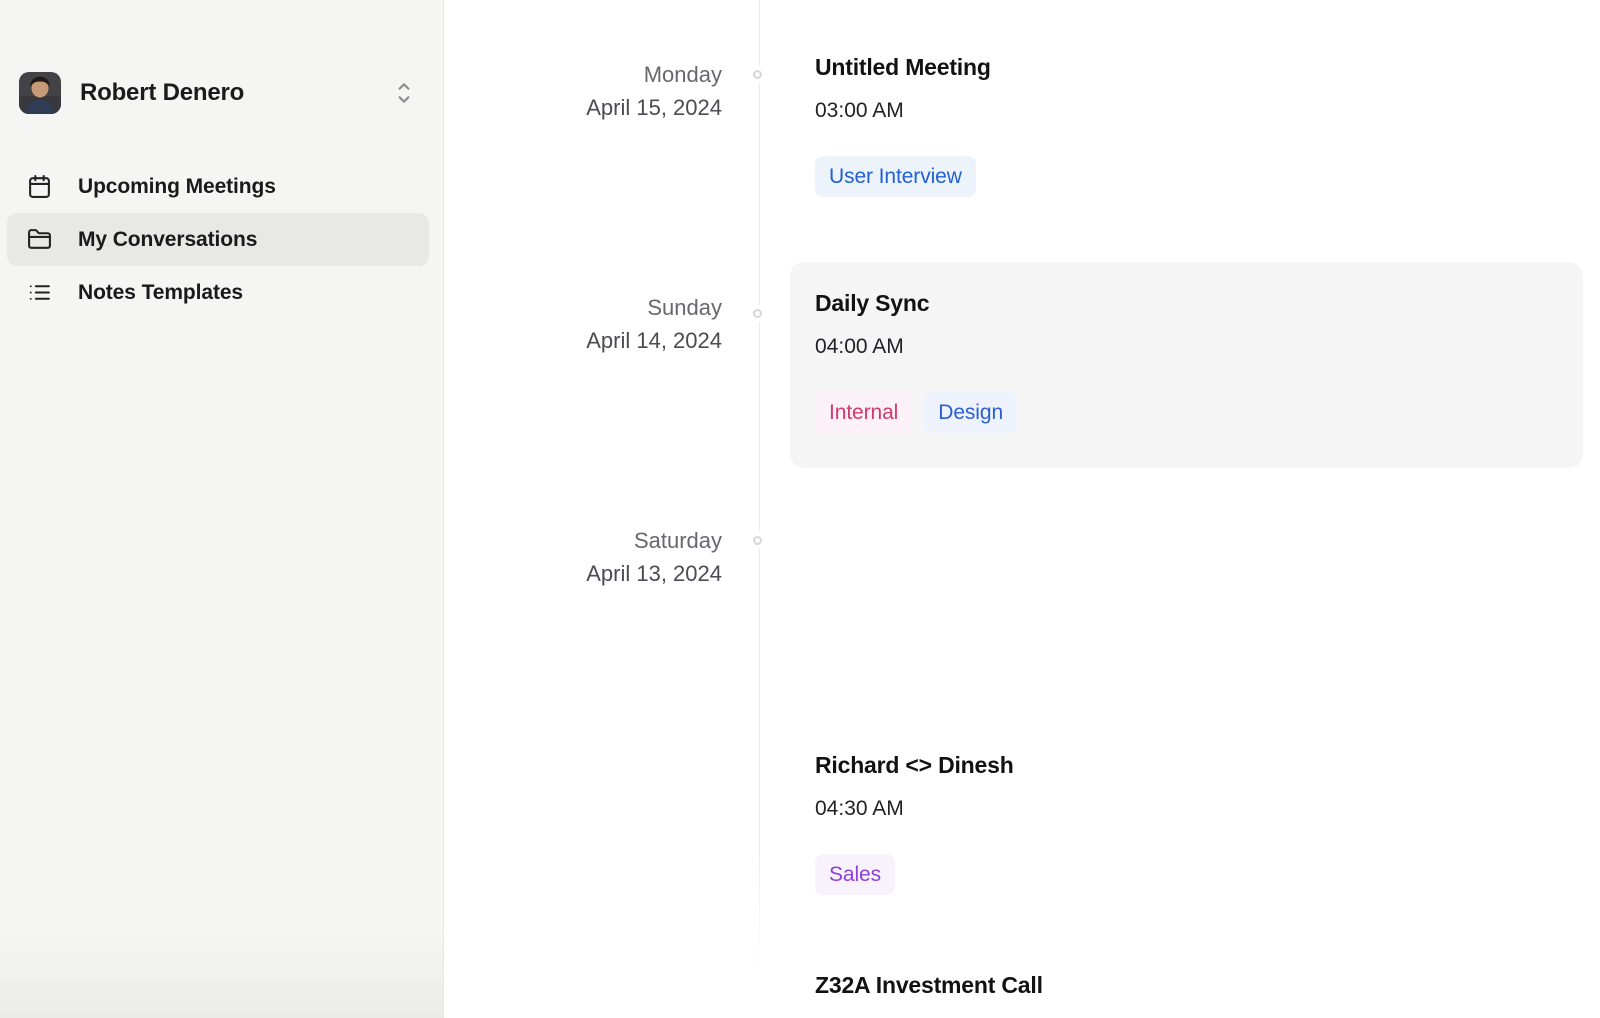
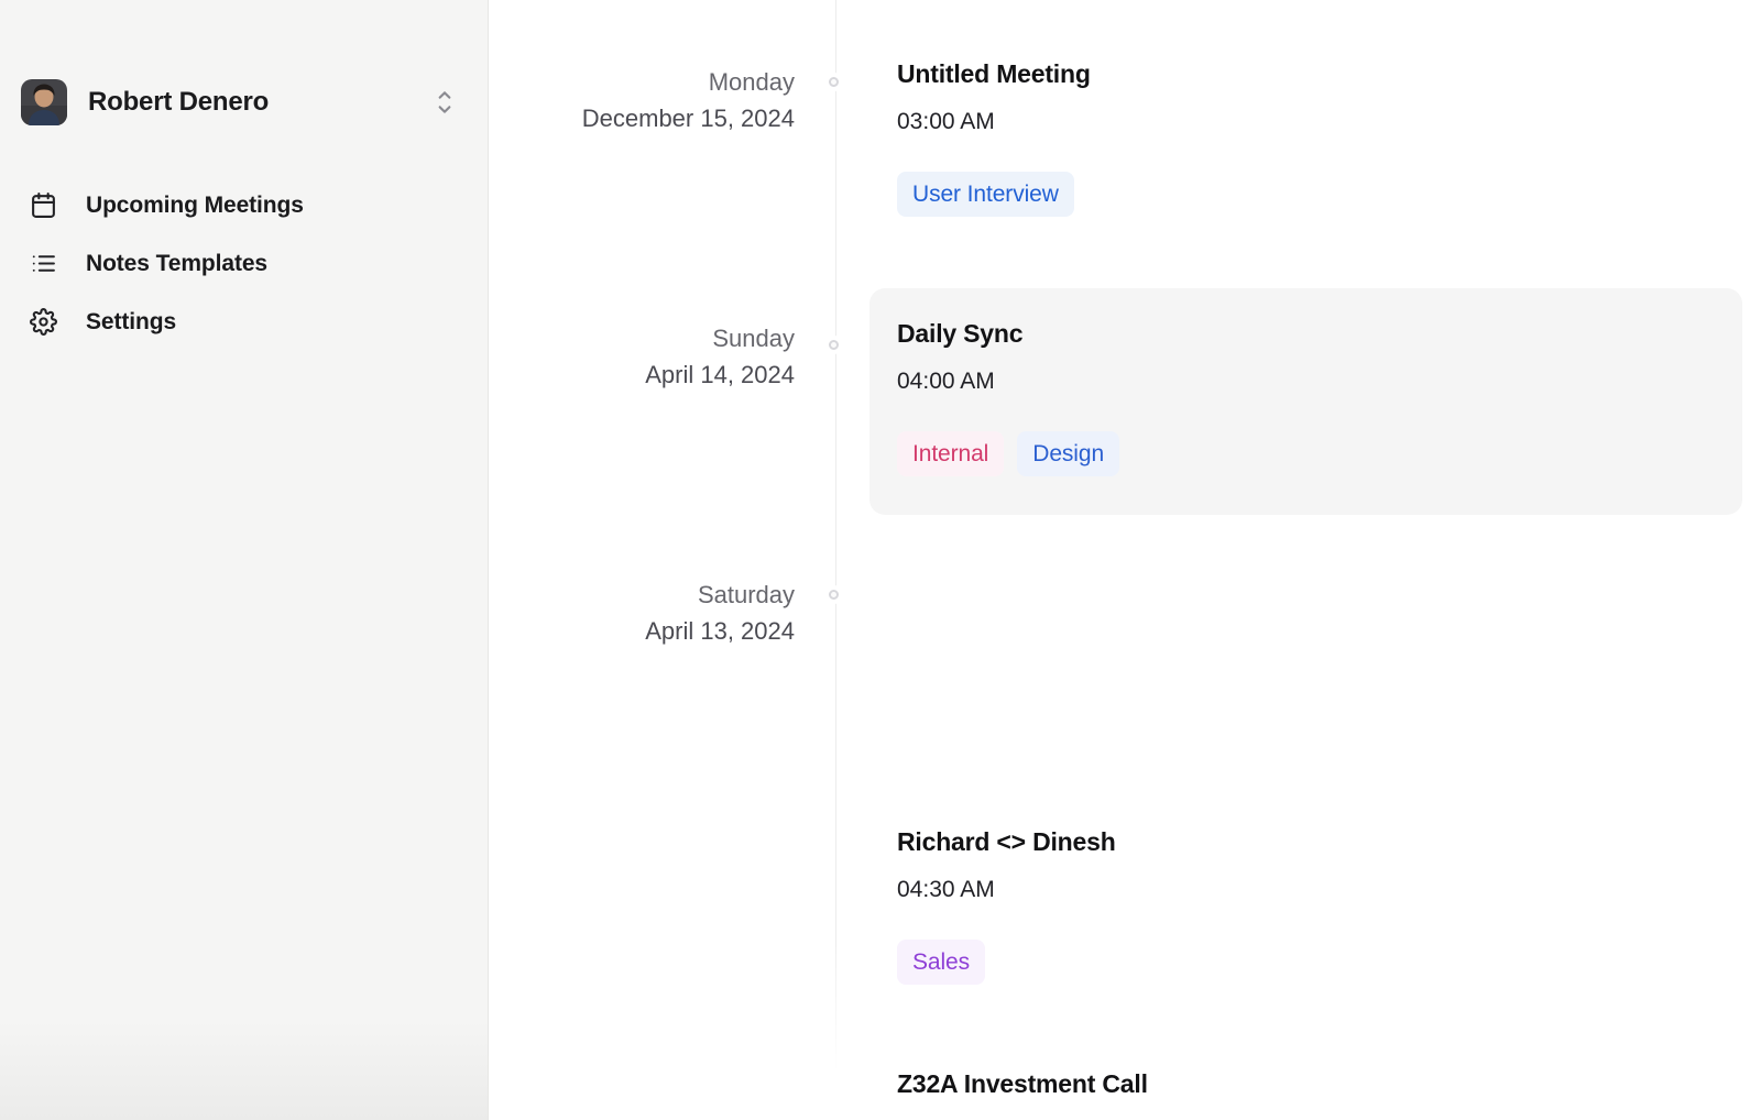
  Robert Denero
  Upcoming Meetings
- My Conversations
  Notes Templates
+ Settings
  Monday
- April 15, 2024
+ December 15, 2024
  Sunday
  April 14, 2024
  Saturday
  April 13, 2024
  Untitled Meeting
  03:00 AM
  User Interview
  Daily Sync
  04:00 AM
  Internal
  Design
  Richard <> Dinesh
  04:30 AM
  Sales
  Z32A Investment Call
